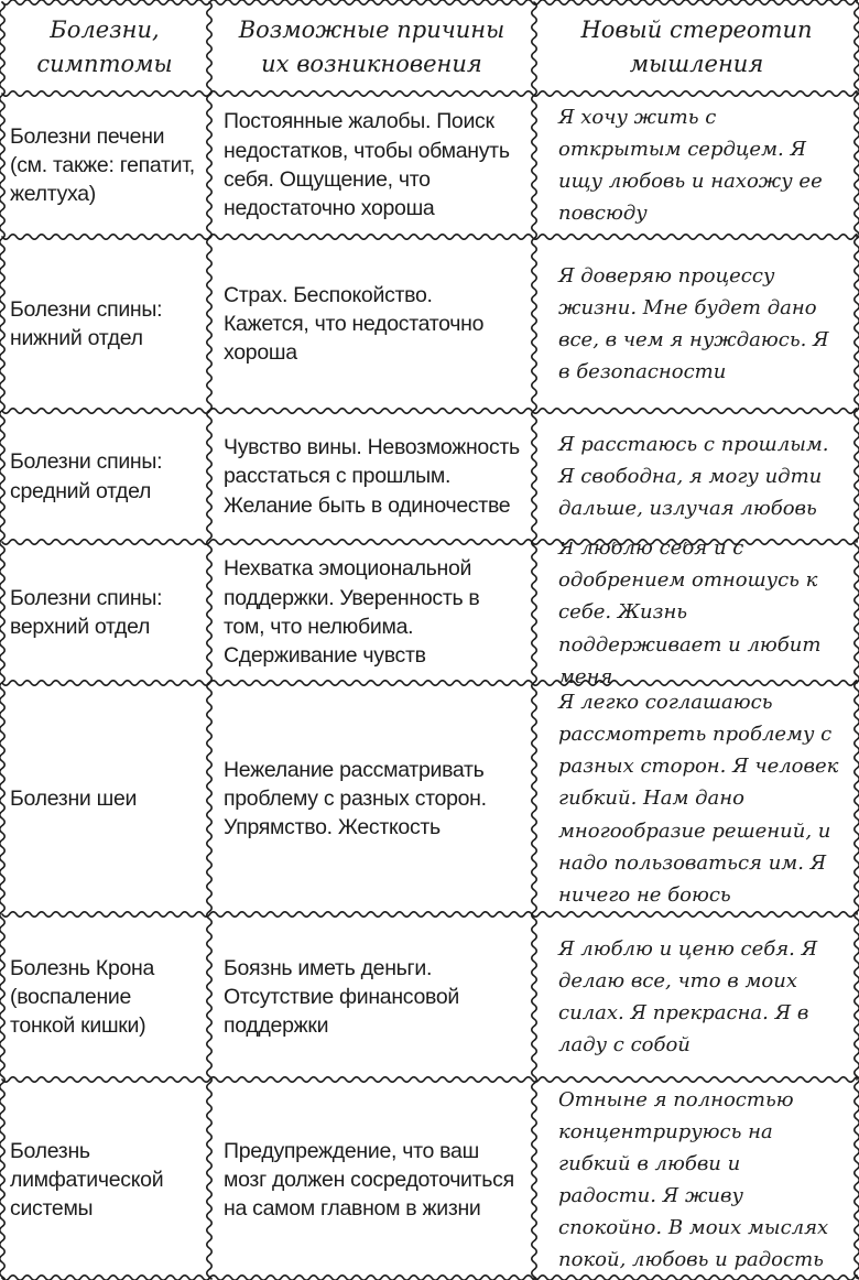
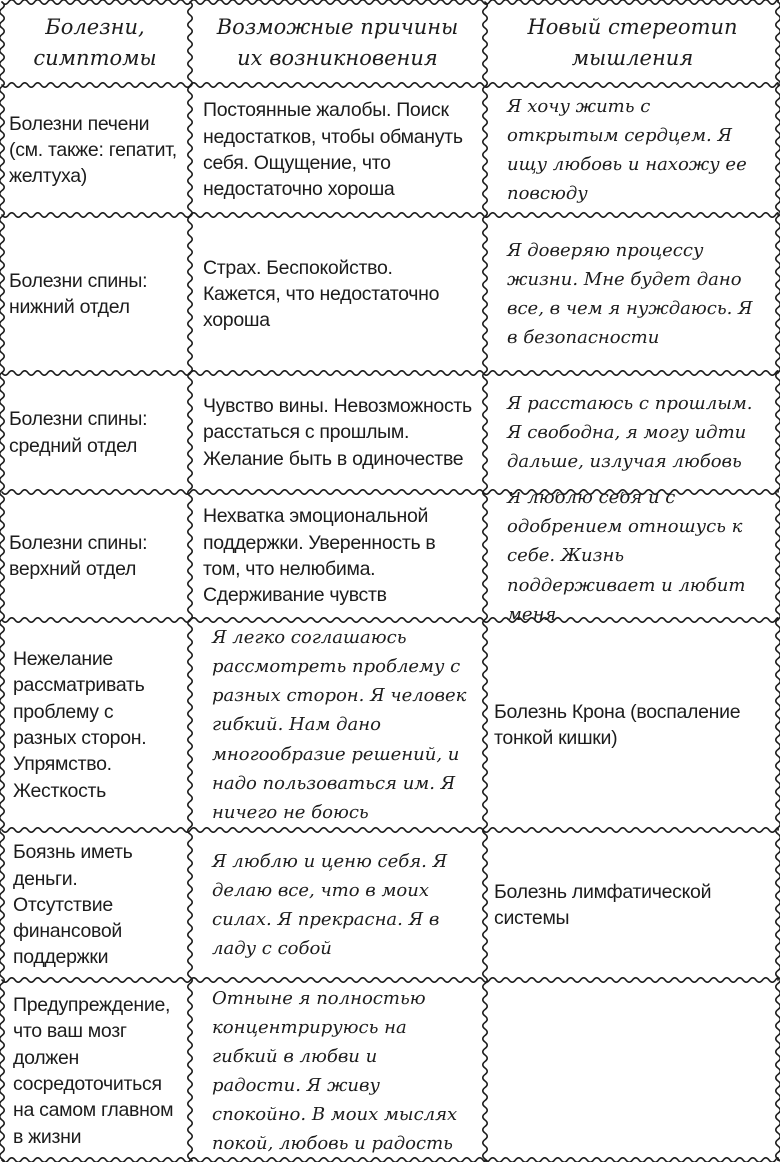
  Болезни,
  симптомы
  Возможные причины
  их возникновения
  Новый стереотип
  мышления
  Болезни печени (см. также: гепатит, желтуха)
  Постоянные жалобы. Поиск недостатков, чтобы обмануть себя. Ощущение, что недостаточно хороша
  Я хочу жить с открытым сердцем. Я ищу любовь и нахожу ее повсюду
  Болезни спины: нижний отдел
  Страх. Беспокойство. Кажется, что недостаточно хороша
  Я доверяю процессу жизни. Мне будет дано все, в чем я нуждаюсь. Я в безопасности
  Болезни спины: средний отдел
  Чувство вины. Невозможность расстаться с прошлым. Желание быть в одиночестве
  Я расстаюсь с прошлым. Я свободна, я могу идти дальше, излучая любовь
  Болезни спины: верхний отдел
  Нехватка эмоциональной поддержки. Уверенность в том, что нелюбима. Сдерживание чувств
  Я люблю себя и с одобрением отношусь к себе. Жизнь поддерживает и любит меня
- Болезни шеи
  Нежелание рассматривать проблему с разных сторон. Упрямство. Жесткость
  Я легко соглашаюсь рассмотреть проблему с разных сторон. Я человек гибкий. Нам дано многообразие решений, и надо пользоваться им. Я ничего не боюсь
  Болезнь Крона (воспаление тонкой кишки)
  Боязнь иметь деньги. Отсутствие финансовой поддержки
  Я люблю и ценю себя. Я делаю все, что в моих силах. Я прекрасна. Я в ладу с собой
  Болезнь лимфатической системы
  Предупреждение, что ваш мозг должен сосредоточиться на самом главном в жизни
  Отныне я полностью концентрируюсь на гибкий в любви и радости. Я живу спокойно. В моих мыслях покой, любовь и радость
